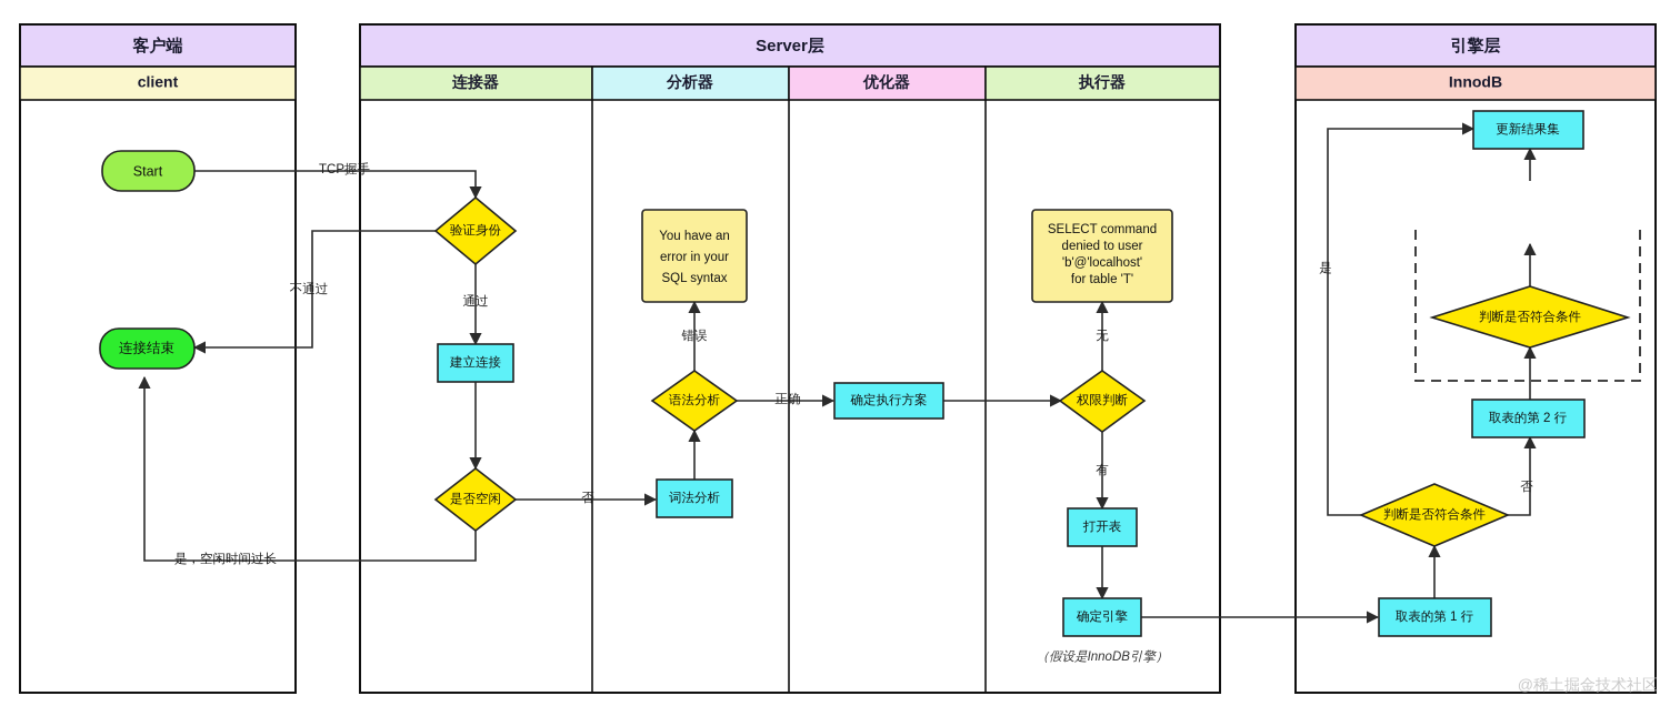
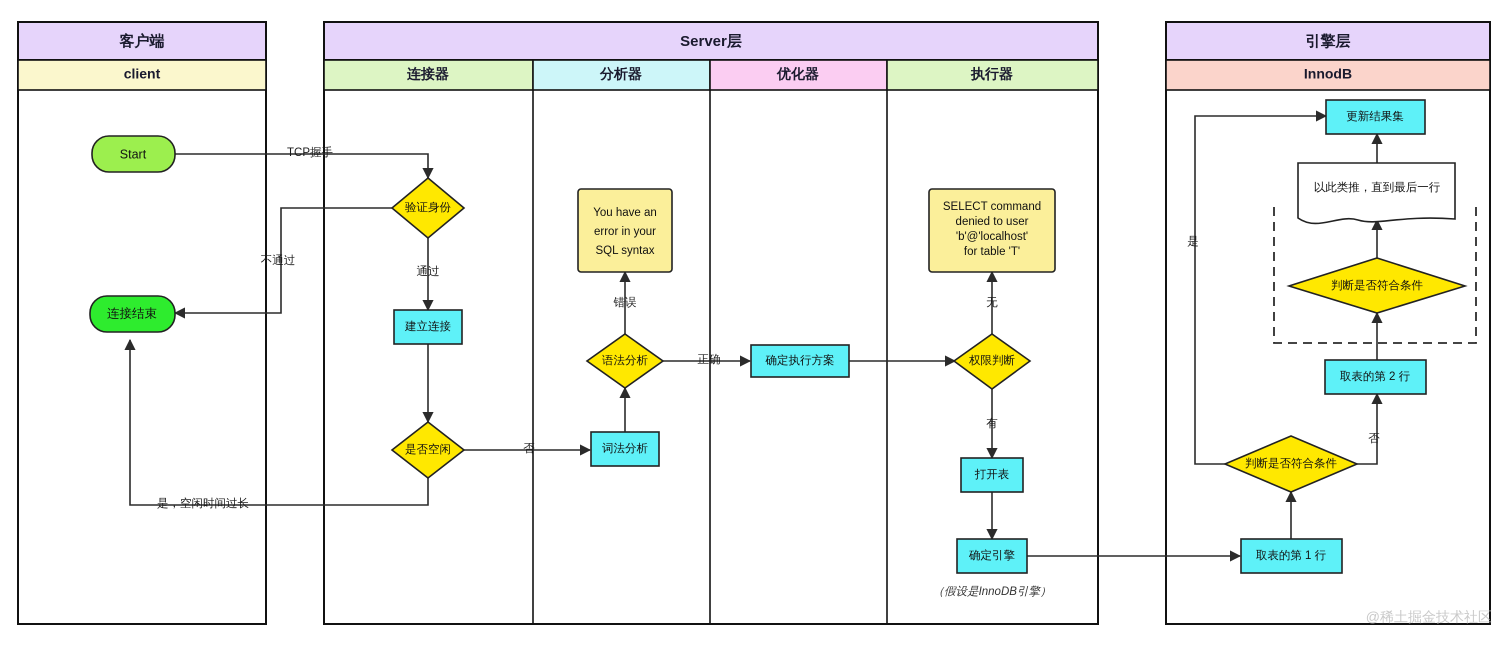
  客户端
  client
  Server层
  连接器
  分析器
  优化器
  执行器
  引擎层
  InnodB
  TCP握手
  不通过
  通过
  是，空闲时间过长
  否
  错误
  正确
  无
  有
  否
  是
  Start
  连接结束
  验证身份
  建立连接
  是否空闲
  You have an
  error in your
  SQL syntax
  语法分析
  词法分析
  确定执行方案
  SELECT command
  denied to user
  'b'@'localhost'
  for table 'T'
  权限判断
  打开表
  确定引擎
  （假设是InnoDB引擎）
  更新结果集
+ 以此类推，直到最后一行
  判断是否符合条件
  取表的第 2 行
  判断是否符合条件
  取表的第 1 行
  @稀土掘金技术社区
